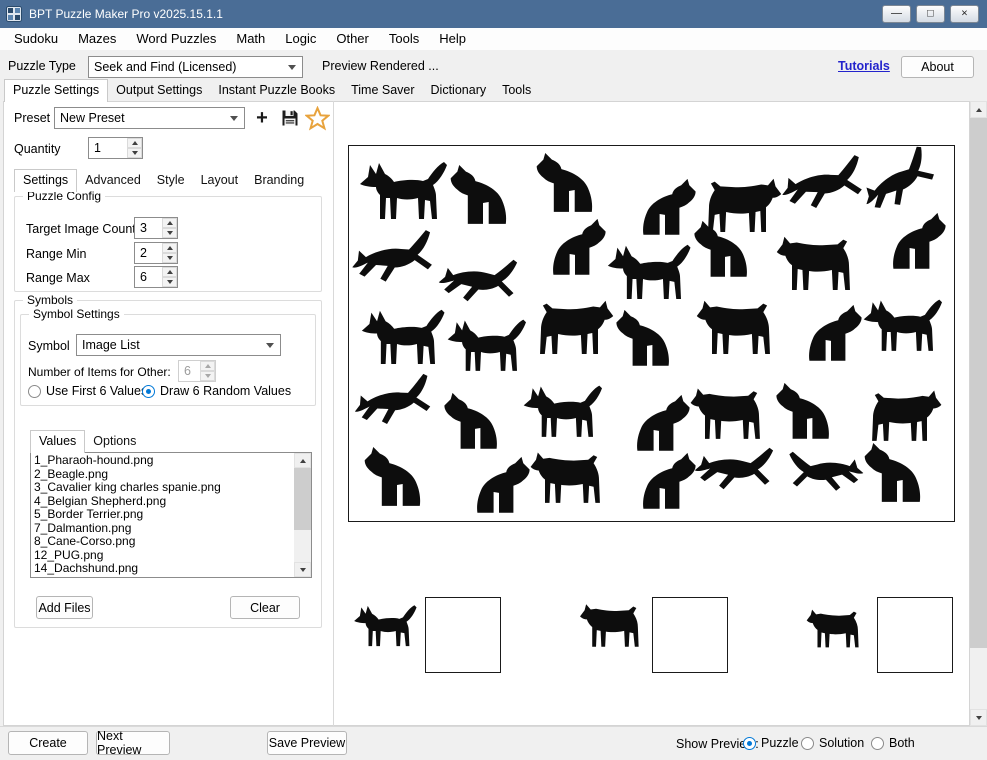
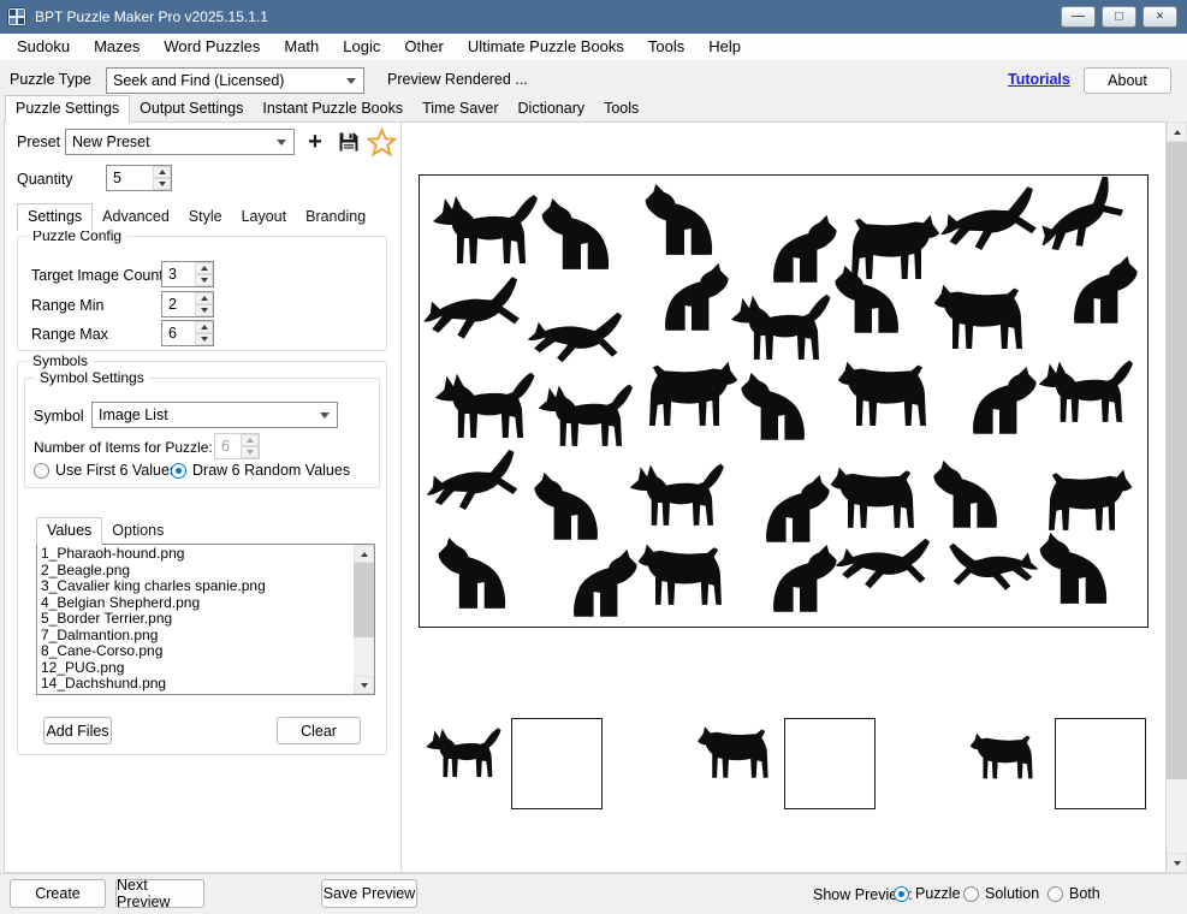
  BPT Puzzle Maker Pro v2025.15.1.1
  —
  □
  ×
  Sudoku
  Mazes
  Word Puzzles
  Math
  Logic
  Other
+ Ultimate Puzzle Books
  Tools
  Help
  Puzzle Type
  Seek and Find (Licensed)
  Preview Rendered ...
  Tutorials
  About
  Puzzle Settings
  Output Settings
  Instant Puzzle Books
  Time Saver
  Dictionary
  Tools
  Preset
  New Preset
  +
  Quantity
- 1
+ 5
  Settings
  Advanced
  Style
  Layout
  Branding
  Puzzle Config
  Target Image Coun
  3
  Range Min
  2
  Range Max
  6
  Symbols
  Symbol Settings
  Symbol
  Image List
- Number of Items for Other:
+ Number of Items for Puzzle:
  6
  Use First 6 Value
  Draw 6 Random Values
  Values
  Options
  1_Pharaoh-hound.png
  2_Beagle.png
  3_Cavalier king charles spanie.png
  4_Belgian Shepherd.png
  5_Border Terrier.png
  7_Dalmantion.png
  8_Cane-Corso.png
  12_PUG.png
  14_Dachshund.png
  Add Files
  Clear
  Create
  Next Preview
  Save Preview
  Show Previ:
  Puzzle
  Solution
  Both
